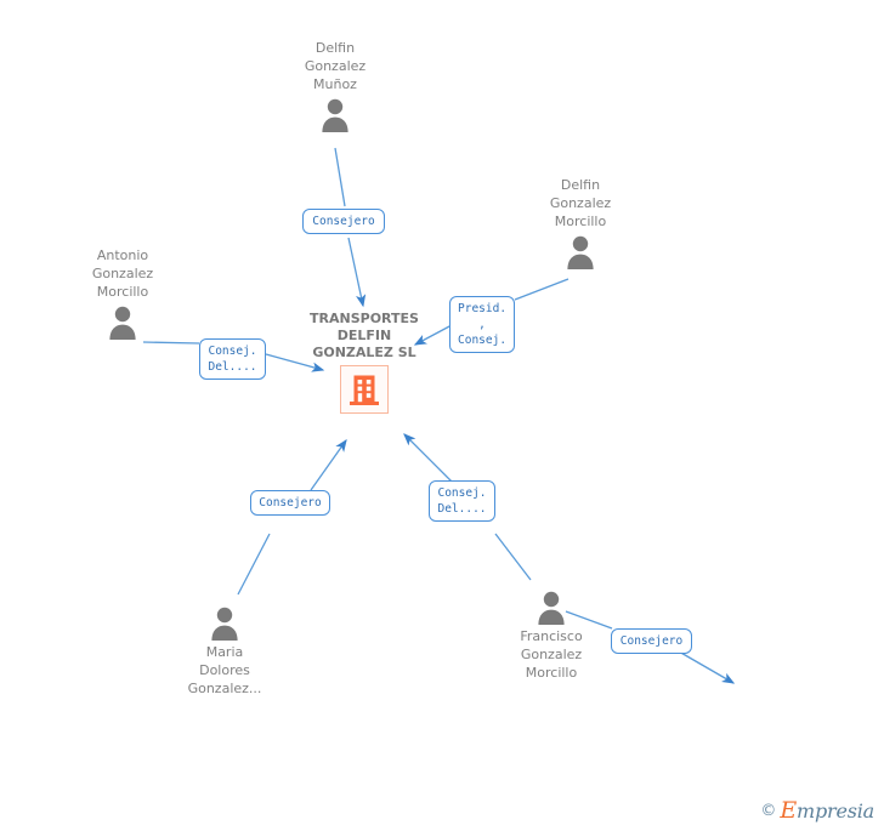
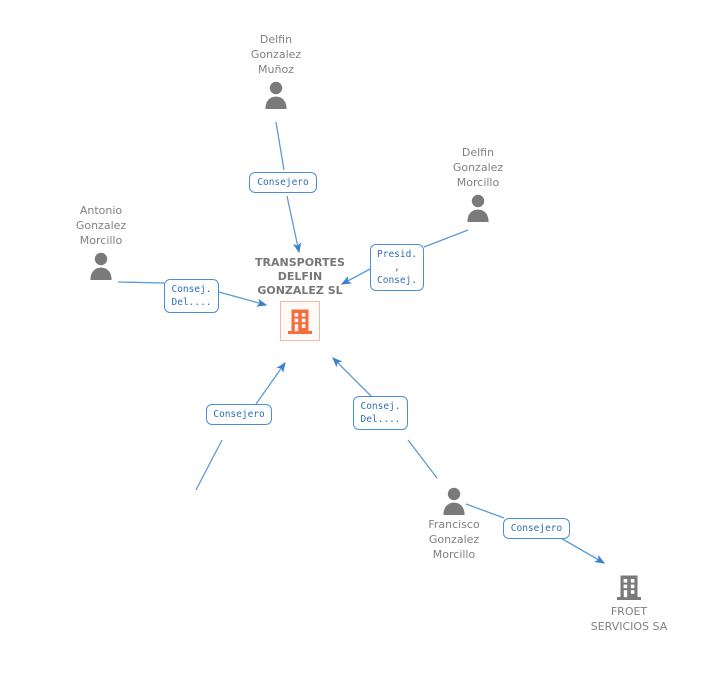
  Delfin
  Gonzalez
  Muñoz
  Delfin
  Gonzalez
  Morcillo
  Antonio
  Gonzalez
  Morcillo
  TRANSPORTES
  DELFIN
  GONZALEZ SL
- Maria
- Dolores
- Gonzalez...
  Francisco
  Gonzalez
  Morcillo
+ FROET
+ SERVICIOS SA
  Consejero
  Presid. ,
  Consej.
  Consej.
  Del....
  Consejero
  Consej.
  Del....
  Consejero
- ©
- Empresia
